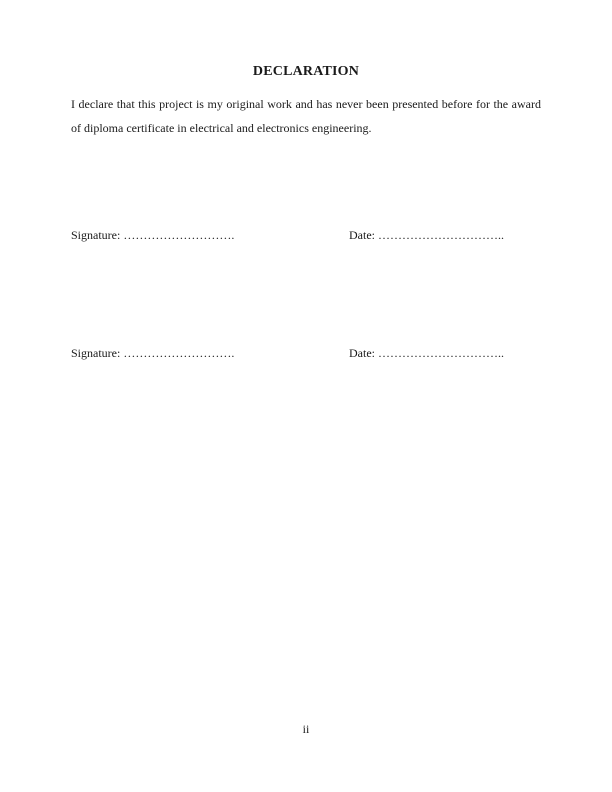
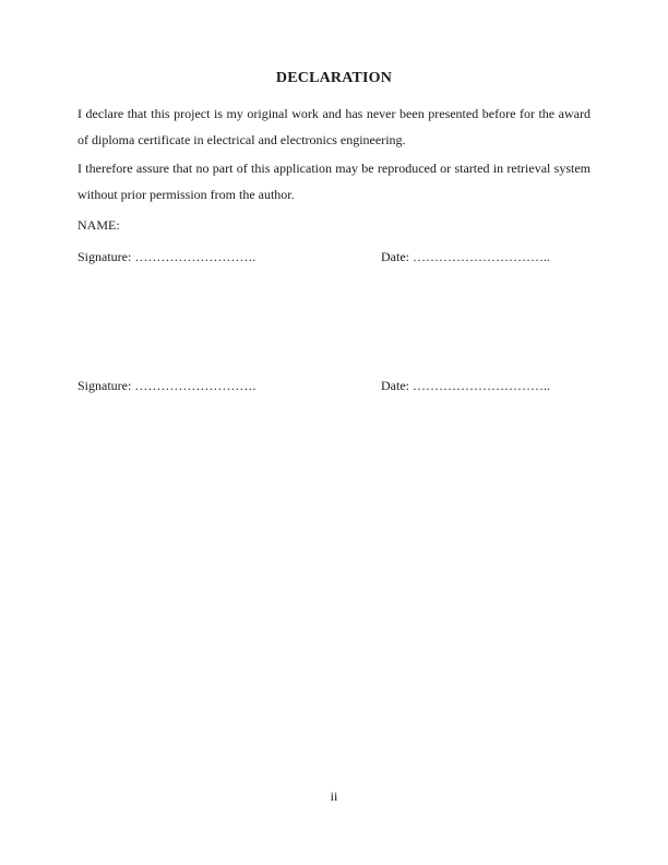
  DECLARATION
  I declare that this project is my original work and has never been presented before for the award of diploma certificate in electrical and electronics engineering.
+ I therefore assure that no part of this application may be reproduced or started in retrieval system without prior permission from the author.
+ NAME:
  Signature: ……………………….
  Date: …………………………..
  Signature: ……………………….
  Date: …………………………..
  ii
